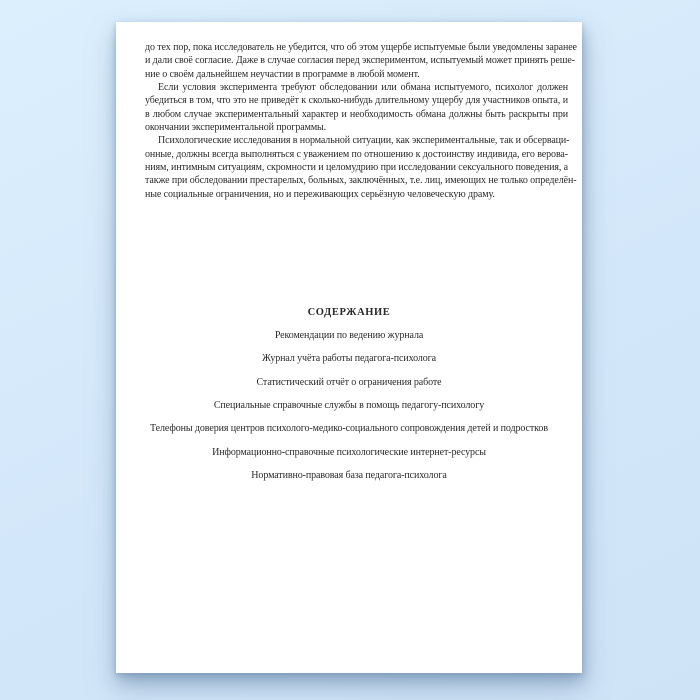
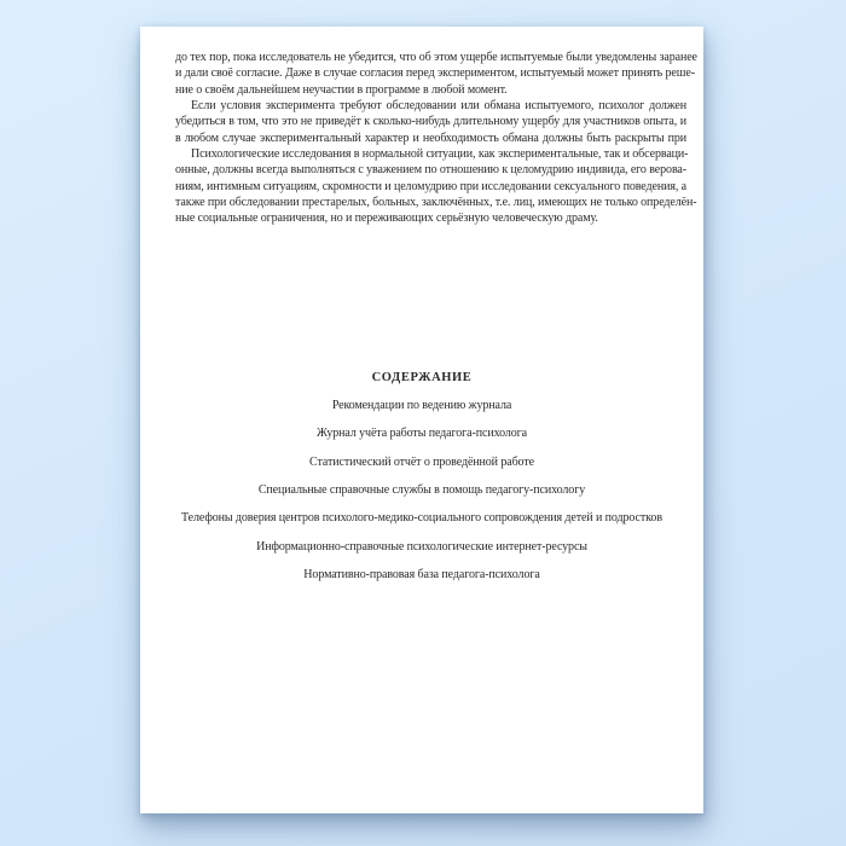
  до тех пор, пока исследователь не убедится, что об этом ущербе испытуемые были уведомлены заранее
  и дали своё согласие. Даже в случае согласия перед экспериментом, испытуемый может принять реше-
  ние о своём дальнейшем неучастии в программе в любой момент.
  Если условия эксперимента требуют обследовании или обмана испытуемого, психолог должен
  убедиться в том, что это не приведёт к сколько-нибудь длительному ущербу для участников опыта, и
  в любом случае экспериментальный характер и необходимость обмана должны быть раскрыты при
- окончании экспериментальной программы.
  Психологические исследования в нормальной ситуации, как экспериментальные, так и обсерваци-
- онные, должны всегда выполняться с уважением по отношению к достоинству индивида, его верова-
+ онные, должны всегда выполняться с уважением по отношению к целомудрию индивида, его верова-
  ниям, интимным ситуациям, скромности и целомудрию при исследовании сексуального поведения, а
  также при обследовании престарелых, больных, заключённых, т.е. лиц, имеющих не только определён-
  ные социальные ограничения, но и переживающих серьёзную человеческую драму.
  СОДЕРЖАНИЕ
  Рекомендации по ведению журнала
  Журнал учёта работы педагога-психолога
- Статистический отчёт о ограничения работе
+ Статистический отчёт о проведённой работе
  Специальные справочные службы в помощь педагогу-психологу
  Телефоны доверия центров психолого-медико-социального сопровождения детей и подростков
  Информационно-справочные психологические интернет-ресурсы
  Нормативно-правовая база педагога-психолога
